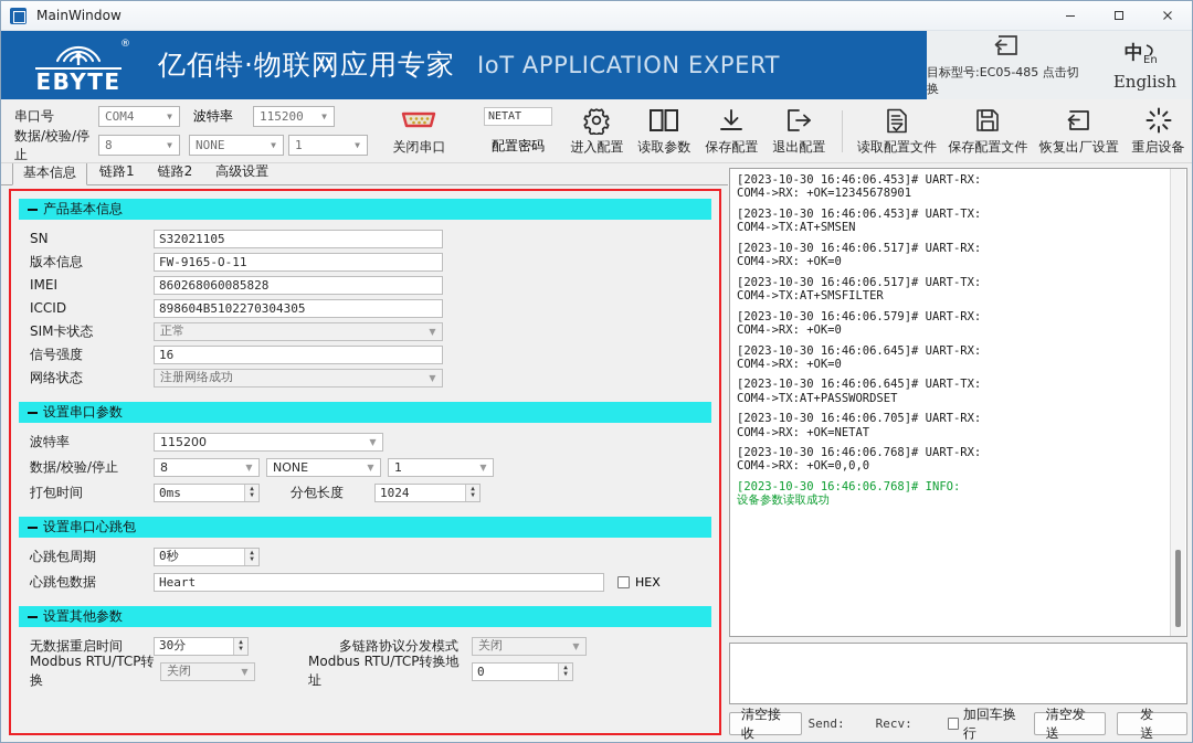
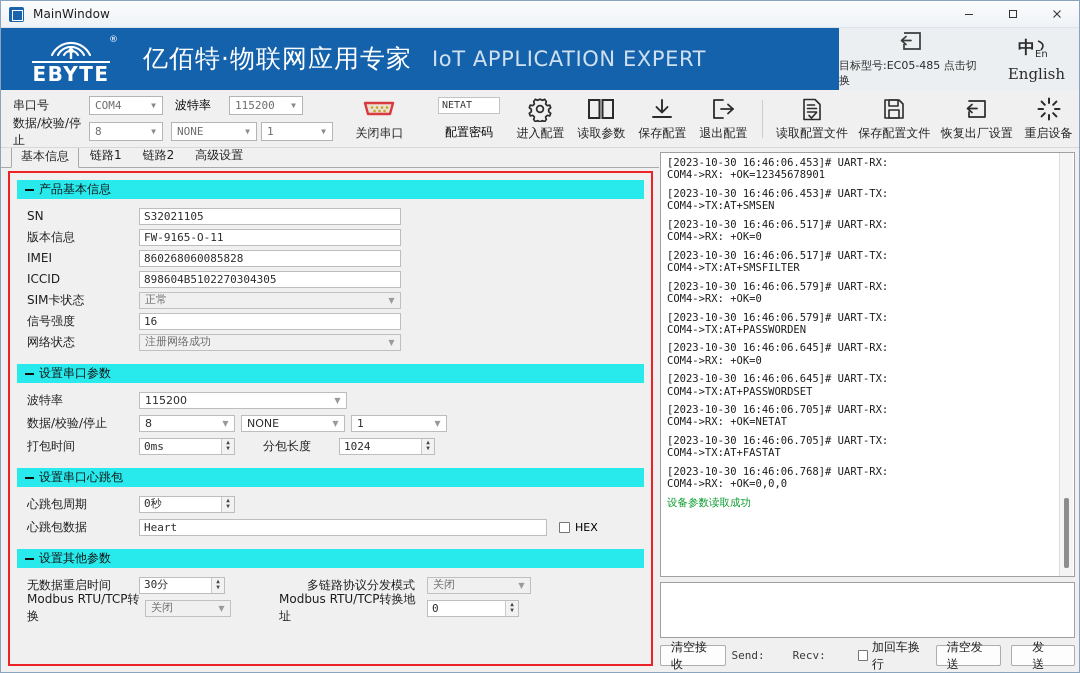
  MainWindow
  ®
  EBYTE
  亿佰特·物联网应用专家
  IoT APPLICATION EXPERT
  目标型号:EC05-485 点击切换
  中
  En
  English
  串口号
  COM4
  ▼
  波特率
  115200
  ▼
  数据/校验/停止
  8
  ▼
  NONE
  ▼
  1
  ▼
  关闭串口
  NETAT
  配置密码
  进入配置
  读取参数
  保存配置
  退出配置
  读取配置文件
  保存配置文件
  恢复出厂设置
  重启设备
  基本信息
  链路1
  链路2
  高级设置
  产品基本信息
  SN
  S32021105
  版本信息
  FW-9165-O-11
  IMEI
  860268060085828
  ICCID
  898604B5102270304305
  SIM卡状态
  正常
  ▼
  信号强度
  16
  网络状态
  注册网络成功
  ▼
  设置串口参数
  波特率
  115200
  ▼
  数据/校验/停止
  8
  ▼
  NONE
  ▼
  1
  ▼
  打包时间
  0ms
  分包长度
  1024
  设置串口心跳包
  心跳包周期
  0秒
  心跳包数据
  Heart
  HEX
  设置其他参数
  无数据重启时间
  30分
  多链路协议分发模式
  关闭
  ▼
  Modbus RTU/TCP转换
  关闭
  ▼
  Modbus RTU/TCP转换地址
  0
  [2023-10-30 16:46:06.453]# UART-RX:
  COM4->RX: +OK=12345678901
  [2023-10-30 16:46:06.453]# UART-TX:
  COM4->TX:AT+SMSEN
  [2023-10-30 16:46:06.517]# UART-RX:
  COM4->RX: +OK=0
  [2023-10-30 16:46:06.517]# UART-TX:
  COM4->TX:AT+SMSFILTER
  [2023-10-30 16:46:06.579]# UART-RX:
  COM4->RX: +OK=0
+ [2023-10-30 16:46:06.579]# UART-TX:
+ COM4->TX:AT+PASSWORDEN
  [2023-10-30 16:46:06.645]# UART-RX:
  COM4->RX: +OK=0
  [2023-10-30 16:46:06.645]# UART-TX:
  COM4->TX:AT+PASSWORDSET
  [2023-10-30 16:46:06.705]# UART-RX:
  COM4->RX: +OK=NETAT
+ [2023-10-30 16:46:06.705]# UART-TX:
+ COM4->TX:AT+FASTAT
  [2023-10-30 16:46:06.768]# UART-RX:
  COM4->RX: +OK=0,0,0
- [2023-10-30 16:46:06.768]# INFO:
  设备参数读取成功
  清空接收
  Send:
  Recv:
  加回车换行
  清空发送
  发送
